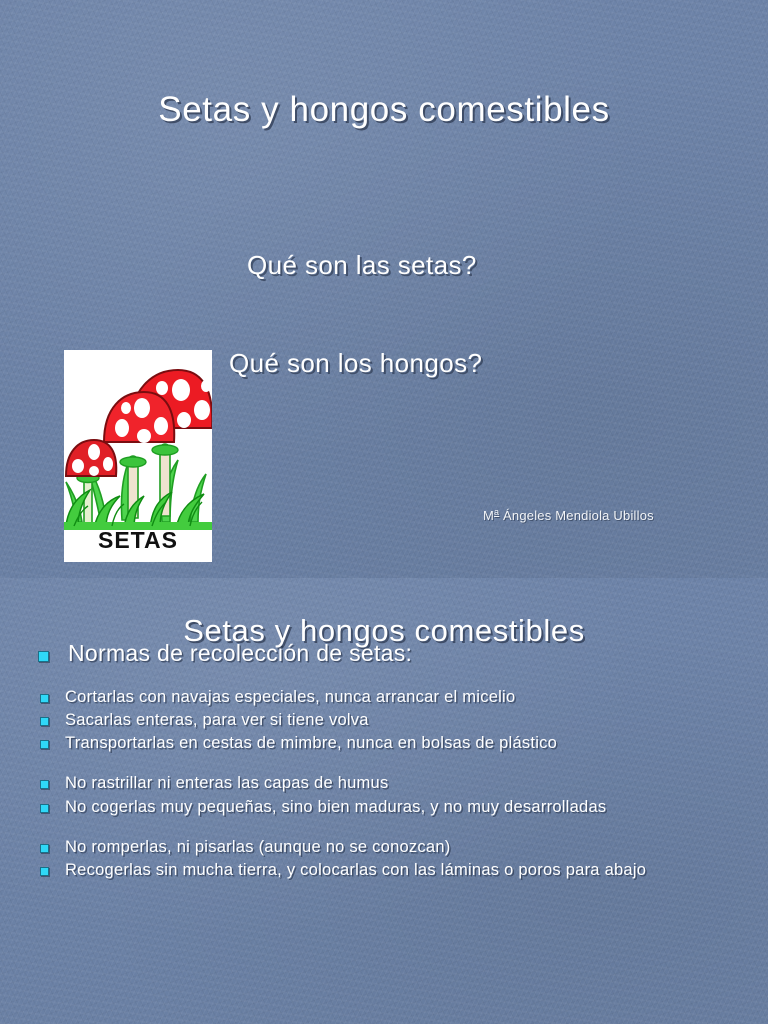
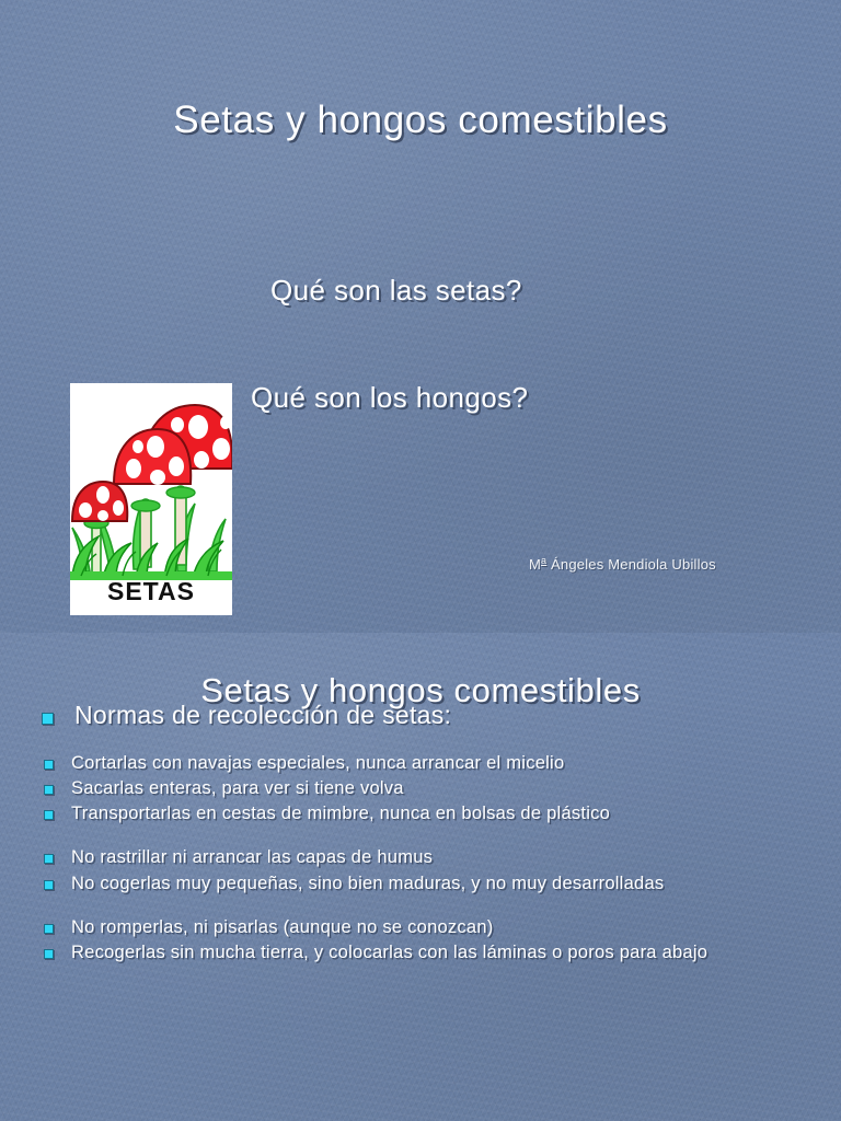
  Setas y hongos comestibles
  Qué son las setas?
  Qué son los hongos?
  Ma Ángeles Mendiola Ubillos
  SETAS
  Setas y hongos comestibles
  Normas de recolección de setas:
  Cortarlas con navajas especiales, nunca arrancar el micelio
  Sacarlas enteras, para ver si tiene volva
  Transportarlas en cestas de mimbre, nunca en bolsas de plástico
- No rastrillar ni enteras las capas de humus
+ No rastrillar ni arrancar las capas de humus
  No cogerlas muy pequeñas, sino bien maduras, y no muy desarrolladas
  No romperlas, ni pisarlas (aunque no se conozcan)
  Recogerlas sin mucha tierra, y colocarlas con las láminas o poros para abajo
